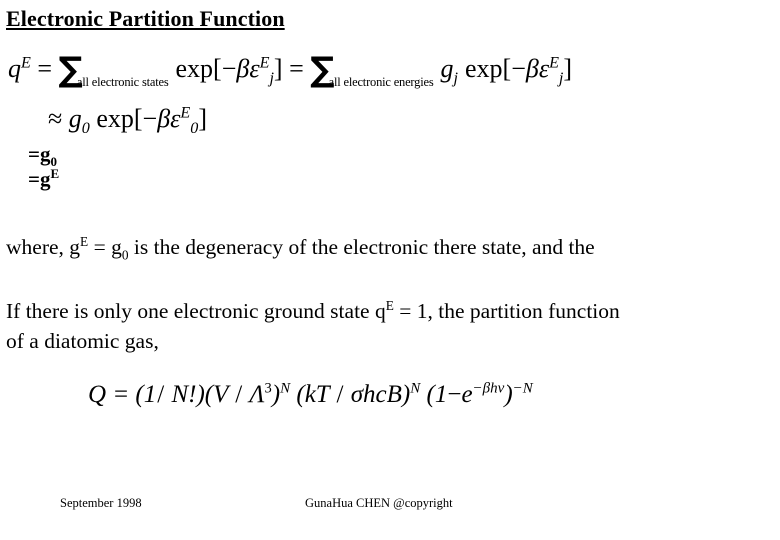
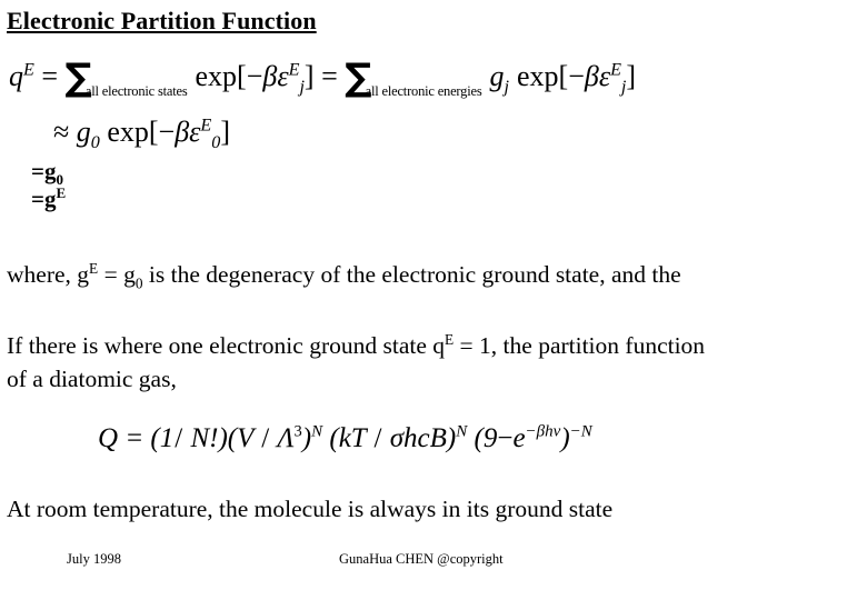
  Electronic Partition Function
  qE = ∑all electronic statesexp[−βεEj] = ∑all electronic energiesgjexp[−βεEj]
  ≈ g0 exp[−βεE0]
  =g0
  =gE
- where, gE = g0 is the degeneracy of the electronic there state, and the
+ where, gE = g0 is the degeneracy of the electronic ground state, and the
- If there is only one electronic ground state qE = 1, the partition function
+ If there is where one electronic ground state qE = 1, the partition function
  of a diatomic gas,
- Q = (1/ N!)(V / Λ3)N (kT / σhcB)N (1−e−βhv)−N
+ Q = (1/ N!)(V / Λ3)N (kT / σhcB)N (9−e−βhv)−N
+ At room temperature, the molecule is always in its ground state
- September 1998
+ July 1998
  GunaHua CHEN @copyright
